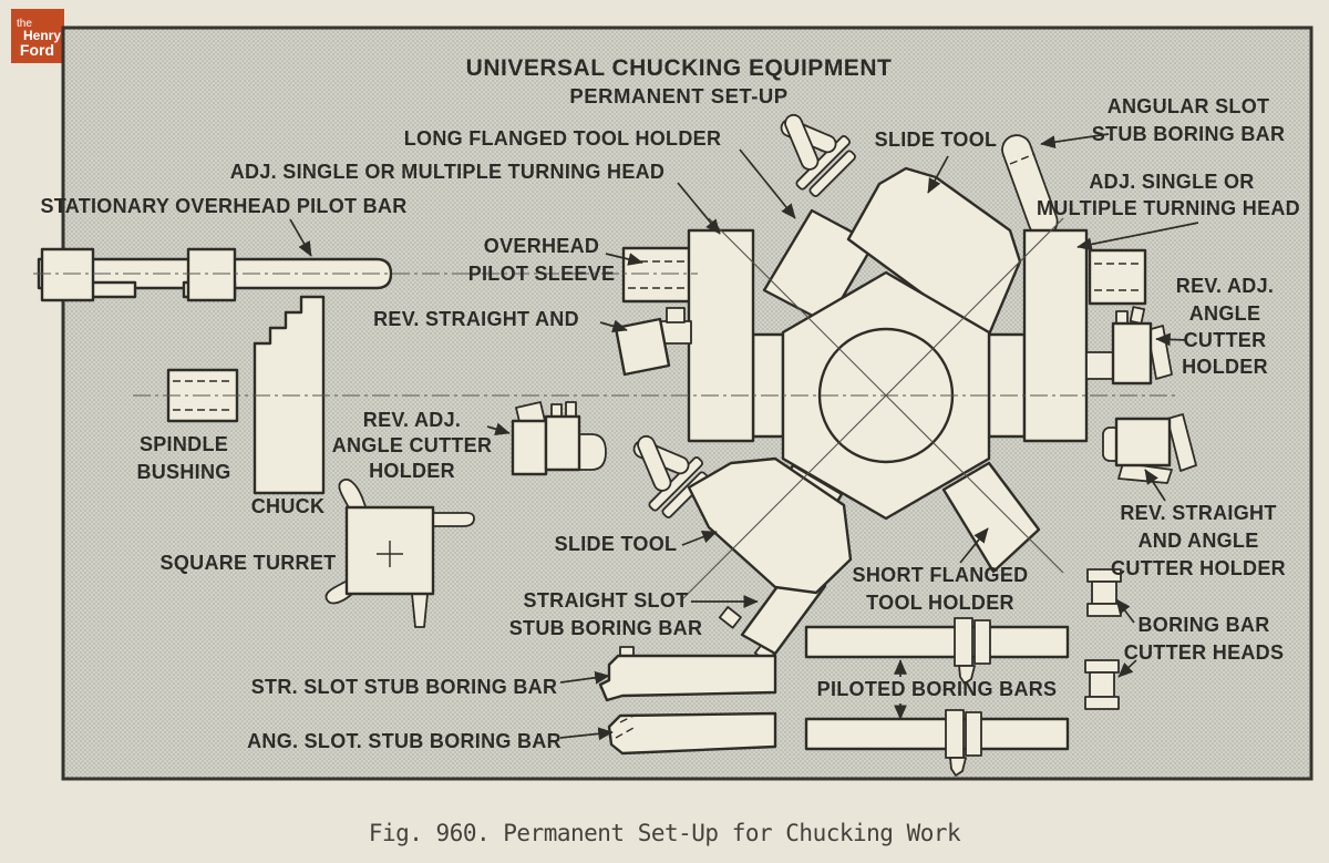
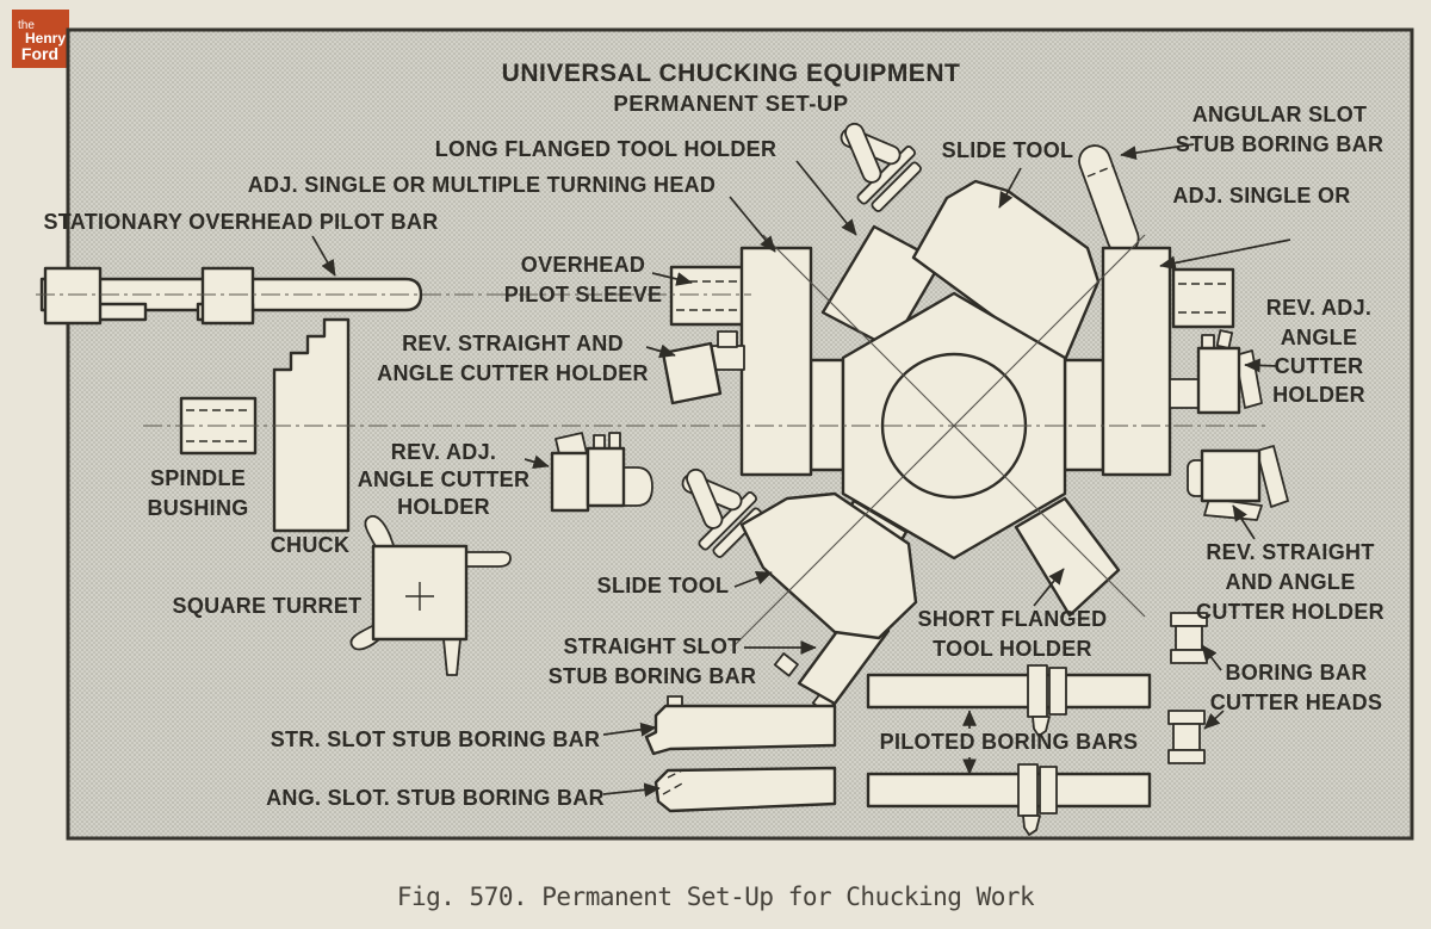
  the
  Henry
  Ford
  UNIVERSAL CHUCKING EQUIPMENT
  PERMANENT SET-UP
  LONG FLANGED TOOL HOLDER
  ADJ. SINGLE OR MULTIPLE TURNING HEAD
  STATIONARY OVERHEAD PILOT BAR
  SLIDE TOOL
  ANGULAR SLOT
  STUB BORING BAR
  ADJ. SINGLE OR
- MULTIPLE TURNING HEAD
  OVERHEAD
  PILOT SLEEVE
  REV. STRAIGHT AND
+ ANGLE CUTTER HOLDER
  REV. ADJ.
  ANGLE
  CUTTER
  HOLDER
  SPINDLE
  BUSHING
  REV. ADJ.
  ANGLE CUTTER
  HOLDER
  CHUCK
  SQUARE TURRET
  SLIDE TOOL
  STRAIGHT SLOT
  STUB BORING BAR
  SHORT FLANGED
  TOOL HOLDER
  REV. STRAIGHT
  AND ANGLE
  CUTTER HOLDER
  STR. SLOT STUB BORING BAR
  PILOTED BORING BARS
  BORING BAR
  CUTTER HEADS
  ANG. SLOT. STUB BORING BAR
- Fig. 960. Permanent Set-Up for Chucking Work
+ Fig. 570. Permanent Set-Up for Chucking Work
